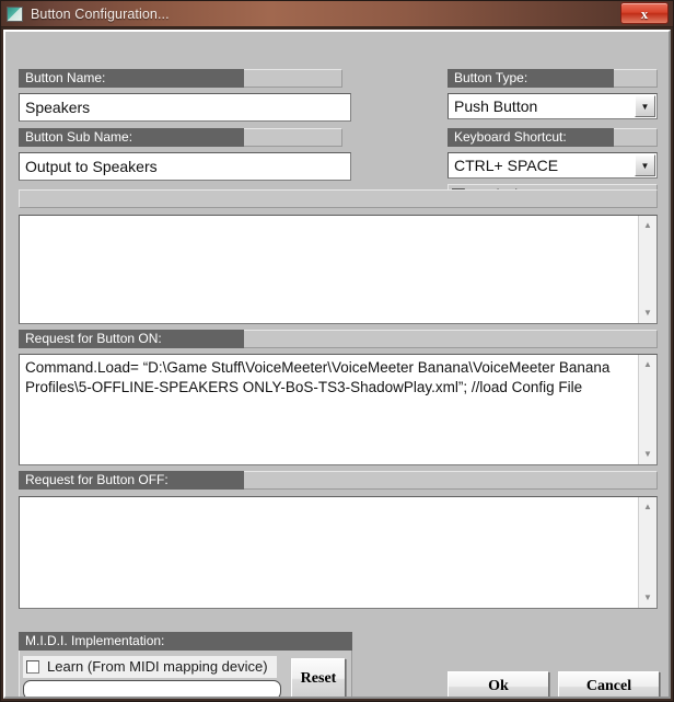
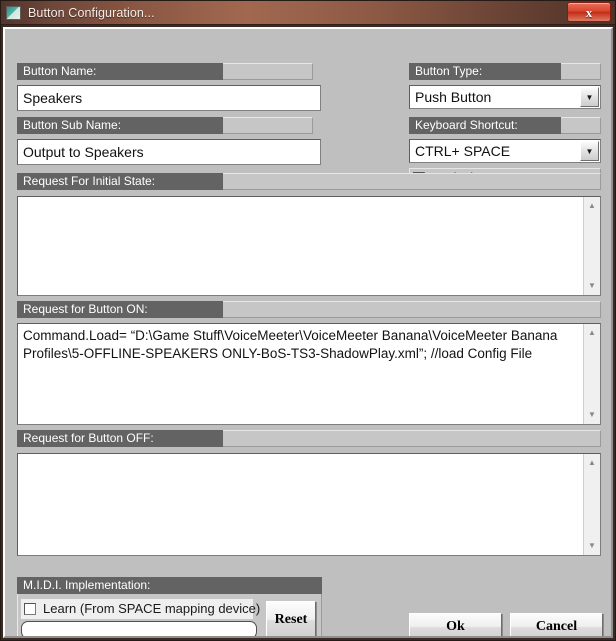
  Button Configuration...
  x
  Button Name:
  Speakers
  Button Sub Name:
  Output to Speakers
  Button Type:
  Push Button
  ▼
  Keyboard Shortcut:
  CTRL+ SPACE
  ▼
+ Request For Initial State:
  ▲
  ▼
  Request for Button ON:
  Command.Load= “D:\Game Stuff\VoiceMeeter\VoiceMeeter Banana\VoiceMeeter Banana Profiles\5-OFFLINE-SPEAKERS ONLY-BoS-TS3-ShadowPlay.xml”; //load Config File
  ▲
  ▼
  Request for Button OFF:
  ▲
  ▼
  M.I.D.I. Implementation:
- Learn (From MIDI mapping device)
+ Learn (From SPACE mapping device)
  Reset
  Ok
  Cancel
